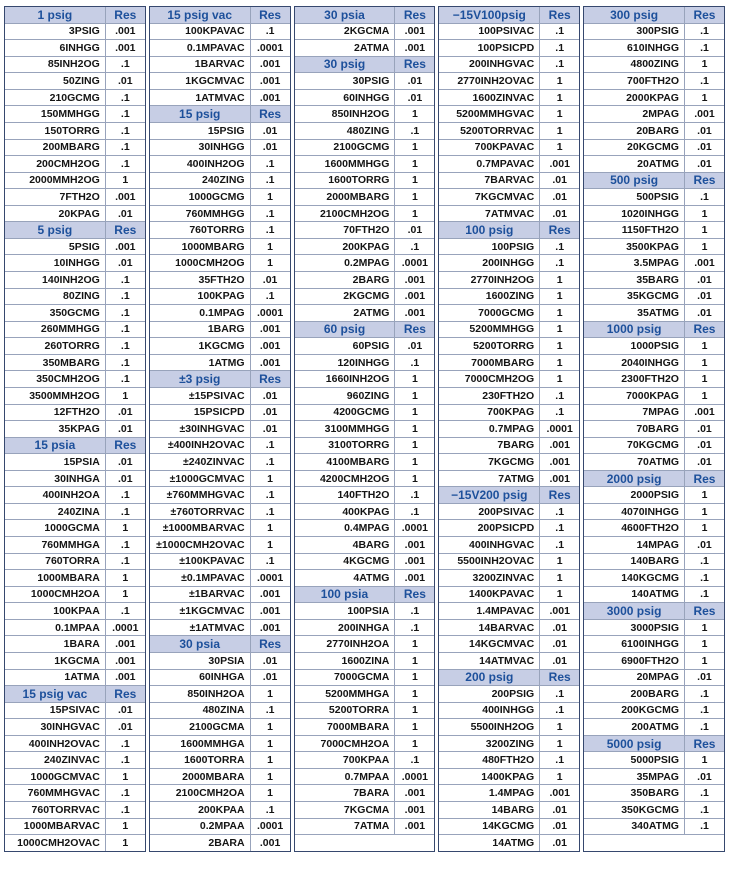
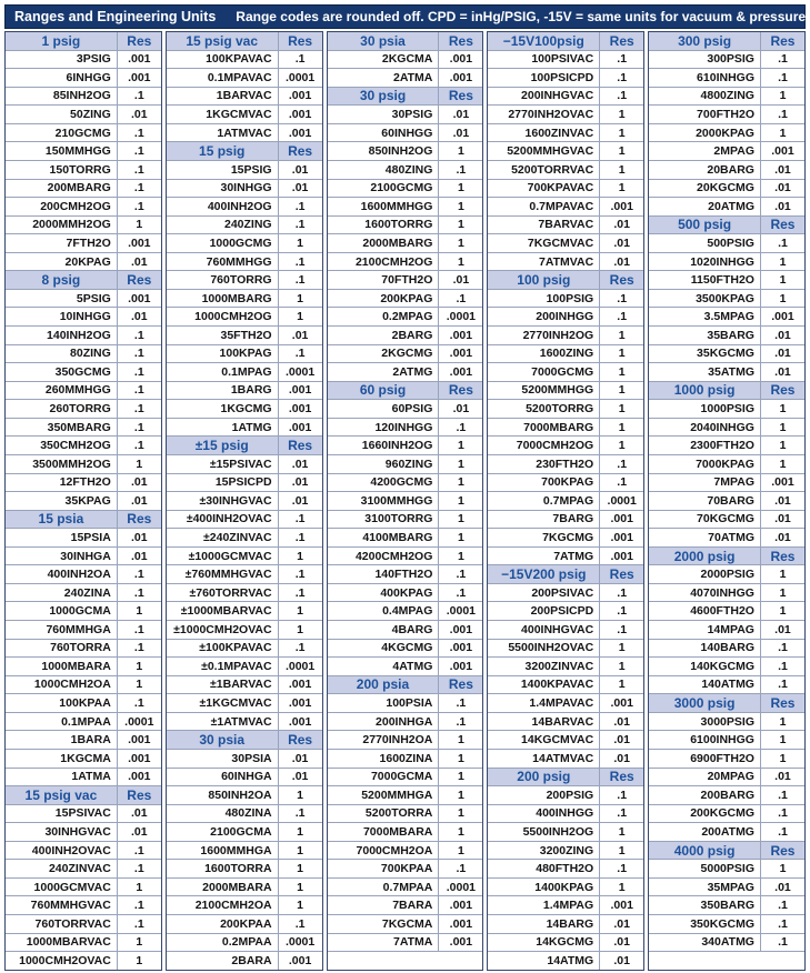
+ Ranges and Engineering Units
+ Range codes are rounded off. CPD = inHg/PSIG, -15V = same units for vacuum & pressure
  1 psig
  Res
  3PSIG
  .001
  6INHGG
  .001
  85INH2OG
  .1
  50ZING
  .01
  210GCMG
  .1
  150MMHGG
  .1
  150TORRG
  .1
  200MBARG
  .1
  200CMH2OG
  .1
  2000MMH2OG
  1
  7FTH2O
  .001
  20KPAG
  .01
- 5 psig
+ 8 psig
  Res
  5PSIG
  .001
  10INHGG
  .01
  140INH2OG
  .1
  80ZING
  .1
  350GCMG
  .1
  260MMHGG
  .1
  260TORRG
  .1
  350MBARG
  .1
  350CMH2OG
  .1
  3500MMH2OG
  1
  12FTH2O
  .01
  35KPAG
  .01
  15 psia
  Res
  15PSIA
  .01
  30INHGA
  .01
  400INH2OA
  .1
  240ZINA
  .1
  1000GCMA
  1
  760MMHGA
  .1
  760TORRA
  .1
  1000MBARA
  1
  1000CMH2OA
  1
  100KPAA
  .1
  0.1MPAA
  .0001
  1BARA
  .001
  1KGCMA
  .001
  1ATMA
  .001
  15 psig vac
  Res
  15PSIVAC
  .01
  30INHGVAC
  .01
  400INH2OVAC
  .1
  240ZINVAC
  .1
  1000GCMVAC
  1
  760MMHGVAC
  .1
  760TORRVAC
  .1
  1000MBARVAC
  1
  1000CMH2OVAC
  1
  15 psig vac
  Res
  100KPAVAC
  .1
  0.1MPAVAC
  .0001
  1BARVAC
  .001
  1KGCMVAC
  .001
  1ATMVAC
  .001
  15 psig
  Res
  15PSIG
  .01
  30INHGG
  .01
  400INH2OG
  .1
  240ZING
  .1
  1000GCMG
  1
  760MMHGG
  .1
  760TORRG
  .1
  1000MBARG
  1
  1000CMH2OG
  1
  35FTH2O
  .01
  100KPAG
  .1
  0.1MPAG
  .0001
  1BARG
  .001
  1KGCMG
  .001
  1ATMG
  .001
- ±3 psig
+ ±15 psig
  Res
  ±15PSIVAC
  .01
  15PSICPD
  .01
  ±30INHGVAC
  .01
  ±400INH2OVAC
  .1
  ±240ZINVAC
  .1
  ±1000GCMVAC
  1
  ±760MMHGVAC
  .1
  ±760TORRVAC
  .1
  ±1000MBARVAC
  1
  ±1000CMH2OVAC
  1
  ±100KPAVAC
  .1
  ±0.1MPAVAC
  .0001
  ±1BARVAC
  .001
  ±1KGCMVAC
  .001
  ±1ATMVAC
  .001
  30 psia
  Res
  30PSIA
  .01
  60INHGA
  .01
  850INH2OA
  1
  480ZINA
  .1
  2100GCMA
  1
  1600MMHGA
  1
  1600TORRA
  1
  2000MBARA
  1
  2100CMH2OA
  1
  200KPAA
  .1
  0.2MPAA
  .0001
  2BARA
  .001
  30 psia
  Res
  2KGCMA
  .001
  2ATMA
  .001
  30 psig
  Res
  30PSIG
  .01
  60INHGG
  .01
  850INH2OG
  1
  480ZING
  .1
  2100GCMG
  1
  1600MMHGG
  1
  1600TORRG
  1
  2000MBARG
  1
  2100CMH2OG
  1
  70FTH2O
  .01
  200KPAG
  .1
  0.2MPAG
  .0001
  2BARG
  .001
  2KGCMG
  .001
  2ATMG
  .001
  60 psig
  Res
  60PSIG
  .01
  120INHGG
  .1
  1660INH2OG
  1
  960ZING
  1
  4200GCMG
  1
  3100MMHGG
  1
  3100TORRG
  1
  4100MBARG
  1
  4200CMH2OG
  1
  140FTH2O
  .1
  400KPAG
  .1
  0.4MPAG
  .0001
  4BARG
  .001
  4KGCMG
  .001
  4ATMG
  .001
- 100 psia
+ 200 psia
  Res
  100PSIA
  .1
  200INHGA
  .1
  2770INH2OA
  1
  1600ZINA
  1
  7000GCMA
  1
  5200MMHGA
  1
  5200TORRA
  1
  7000MBARA
  1
  7000CMH2OA
  1
  700KPAA
  .1
  0.7MPAA
  .0001
  7BARA
  .001
  7KGCMA
  .001
  7ATMA
  .001
  −15V100psig
  Res
  100PSIVAC
  .1
  100PSICPD
  .1
  200INHGVAC
  .1
  2770INH2OVAC
  1
  1600ZINVAC
  1
  5200MMHGVAC
  1
  5200TORRVAC
  1
  700KPAVAC
  1
  0.7MPAVAC
  .001
  7BARVAC
  .01
  7KGCMVAC
  .01
  7ATMVAC
  .01
  100 psig
  Res
  100PSIG
  .1
  200INHGG
  .1
  2770INH2OG
  1
  1600ZING
  1
  7000GCMG
  1
  5200MMHGG
  1
  5200TORRG
  1
  7000MBARG
  1
  7000CMH2OG
  1
  230FTH2O
  .1
  700KPAG
  .1
  0.7MPAG
  .0001
  7BARG
  .001
  7KGCMG
  .001
  7ATMG
  .001
  −15V200 psig
  Res
  200PSIVAC
  .1
  200PSICPD
  .1
  400INHGVAC
  .1
  5500INH2OVAC
  1
  3200ZINVAC
  1
  1400KPAVAC
  1
  1.4MPAVAC
  .001
  14BARVAC
  .01
  14KGCMVAC
  .01
  14ATMVAC
  .01
  200 psig
  Res
  200PSIG
  .1
  400INHGG
  .1
  5500INH2OG
  1
  3200ZING
  1
  480FTH2O
  .1
  1400KPAG
  1
  1.4MPAG
  .001
  14BARG
  .01
  14KGCMG
  .01
  14ATMG
  .01
  300 psig
  Res
  300PSIG
  .1
  610INHGG
  .1
  4800ZING
  1
  700FTH2O
  .1
  2000KPAG
  1
  2MPAG
  .001
  20BARG
  .01
  20KGCMG
  .01
  20ATMG
  .01
  500 psig
  Res
  500PSIG
  .1
  1020INHGG
  1
  1150FTH2O
  1
  3500KPAG
  1
  3.5MPAG
  .001
  35BARG
  .01
  35KGCMG
  .01
  35ATMG
  .01
  1000 psig
  Res
  1000PSIG
  1
  2040INHGG
  1
  2300FTH2O
  1
  7000KPAG
  1
  7MPAG
  .001
  70BARG
  .01
  70KGCMG
  .01
  70ATMG
  .01
  2000 psig
  Res
  2000PSIG
  1
  4070INHGG
  1
  4600FTH2O
  1
  14MPAG
  .01
  140BARG
  .1
  140KGCMG
  .1
  140ATMG
  .1
  3000 psig
  Res
  3000PSIG
  1
  6100INHGG
  1
  6900FTH2O
  1
  20MPAG
  .01
  200BARG
  .1
  200KGCMG
  .1
  200ATMG
  .1
- 5000 psig
+ 4000 psig
  Res
  5000PSIG
  1
  35MPAG
  .01
  350BARG
  .1
  350KGCMG
  .1
  340ATMG
  .1
